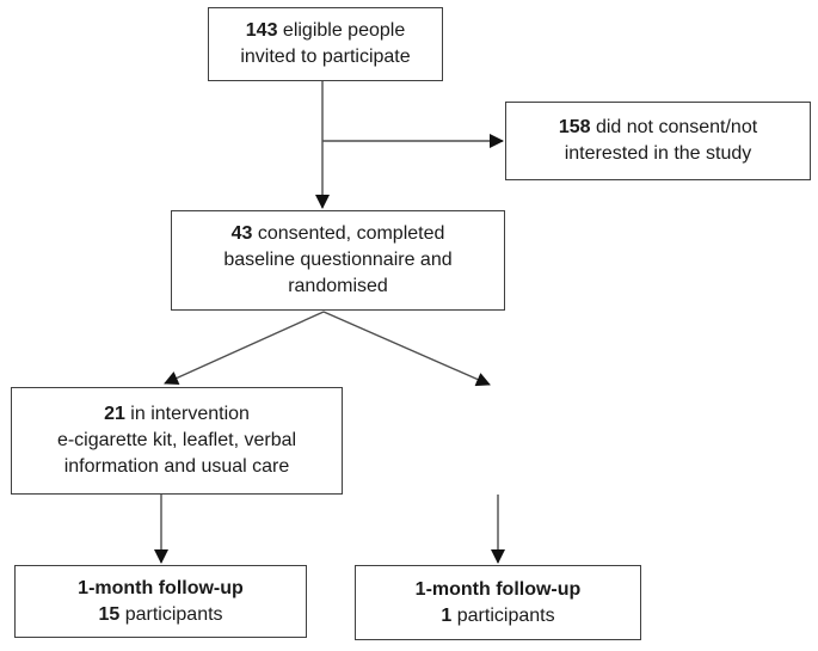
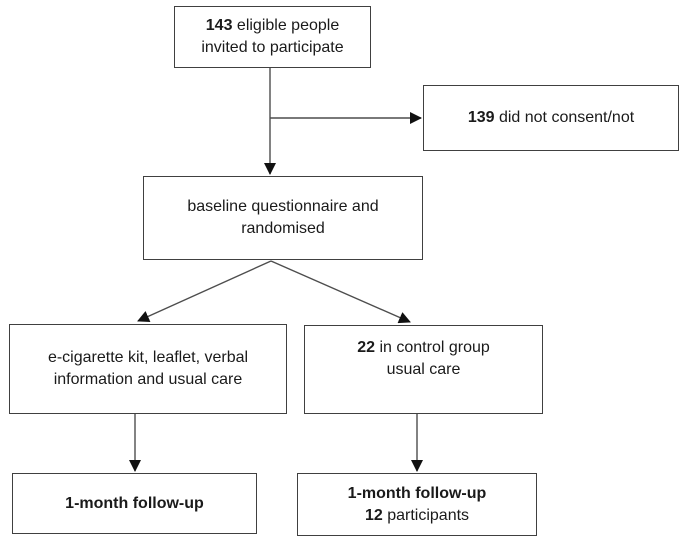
  143 eligible people
  invited to participate
- 158 did not consent/not
+ 139 did not consent/not
- interested in the study
- 43 consented, completed
  baseline questionnaire and
  randomised
- 21 in intervention
  e-cigarette kit, leaflet, verbal
  information and usual care
+ 22 in control group
+ usual care
  1-month follow-up
- 15 participants
  1-month follow-up
- 1 participants
+ 12 participants
